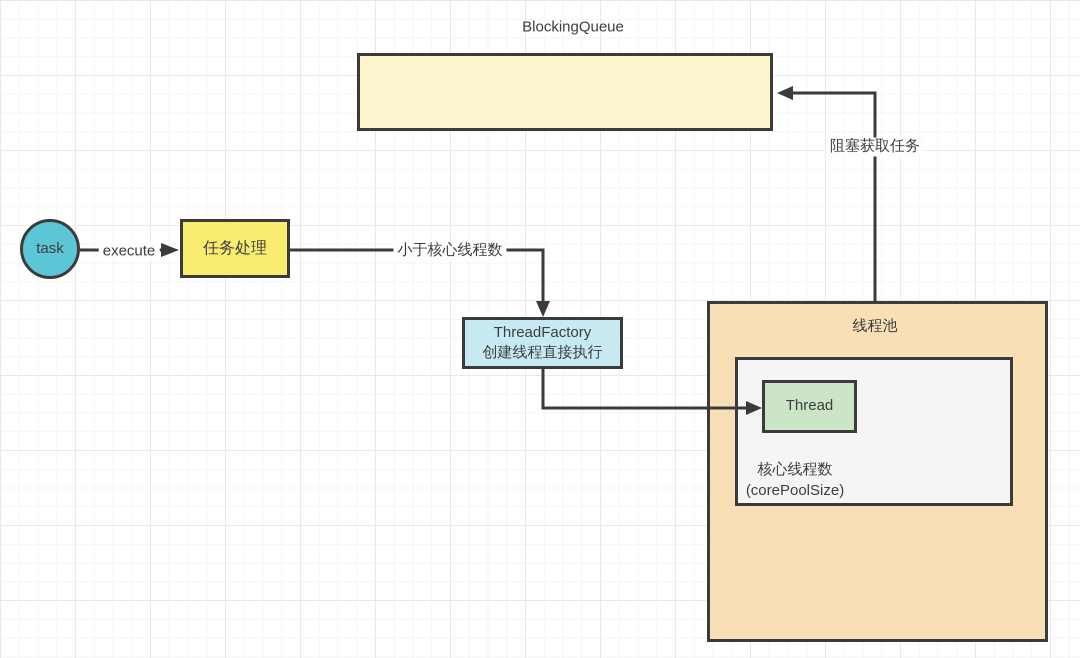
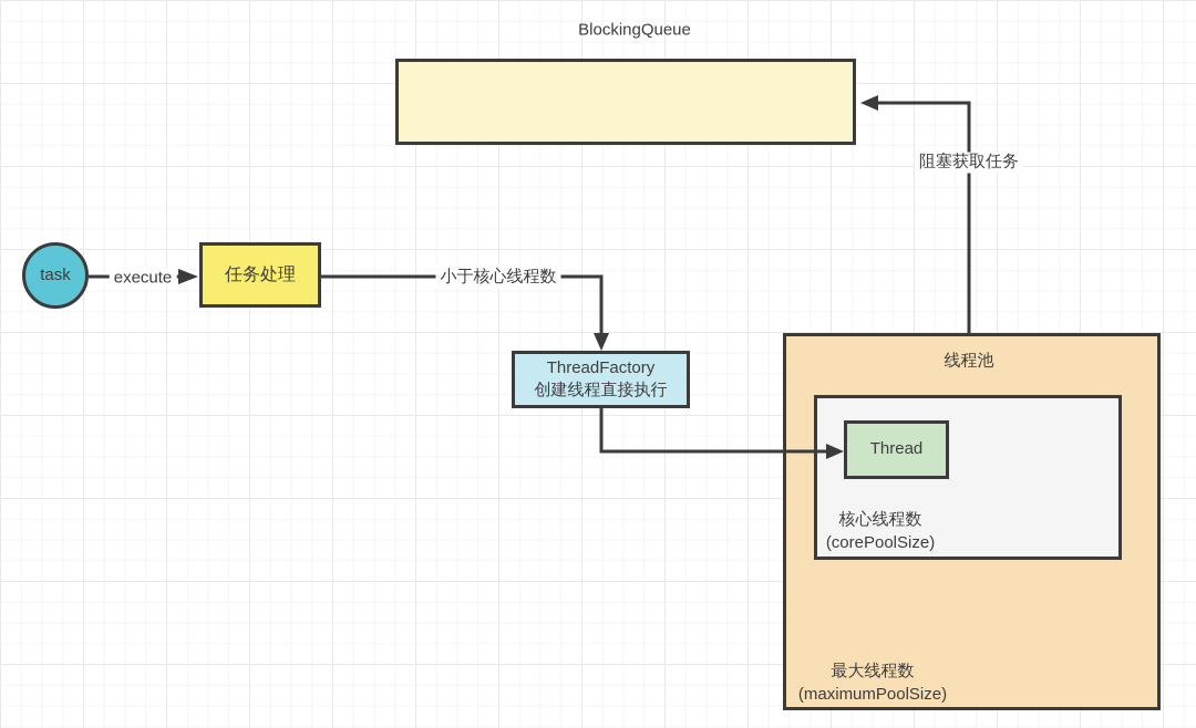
  BlockingQueue
  task
  任务处理
  ThreadFactory
  创建线程直接执行
  线程池
  核心线程数
  (corePoolSize)
  Thread
+ 最大线程数
+ (maximumPoolSize)
  execute
  小于核心线程数
  阻塞获取任务
